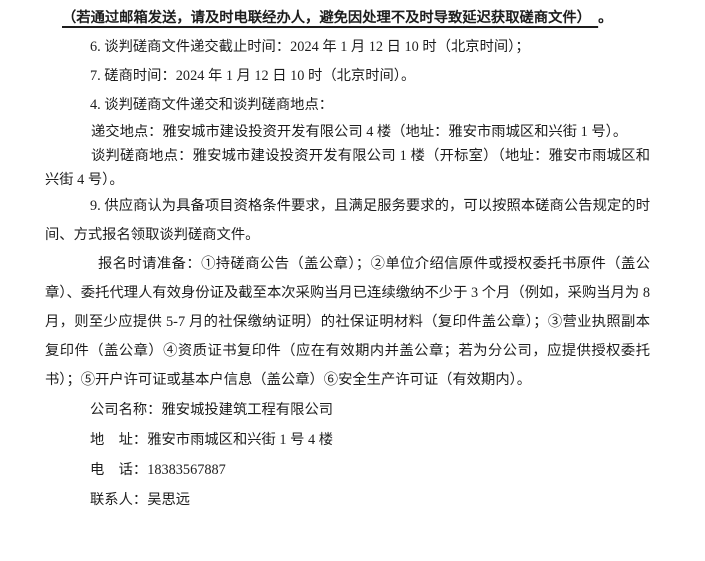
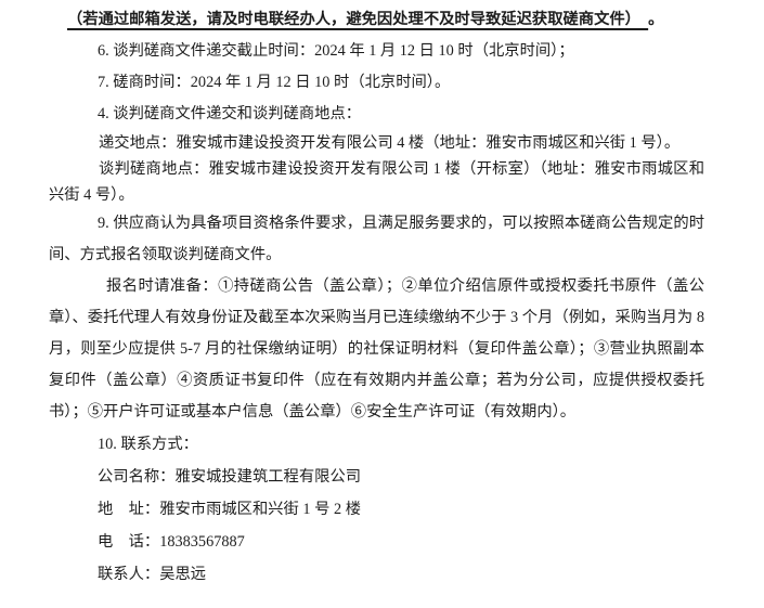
  （若通过邮箱发送，请及时电联经办人，避免因处理不及时导致延迟获取磋商文件） 。
  6. 谈判磋商文件递交截止时间：2024 年 1 月 12 日 10 时（北京时间）；
  7. 磋商时间：2024 年 1 月 12 日 10 时（北京时间）。
  4. 谈判磋商文件递交和谈判磋商地点：
  递交地点：雅安城市建设投资开发有限公司 4 楼（地址：雅安市雨城区和兴街 1 号）。
  谈判磋商地点：雅安城市建设投资开发有限公司 1 楼（开标室）（地址：雅安市雨城区和兴街 4 号）。
  9. 供应商认为具备项目资格条件要求，且满足服务要求的，可以按照本磋商公告规定的时间、方式报名领取谈判磋商文件。
  报名时请准备：①持磋商公告（盖公章）；②单位介绍信原件或授权委托书原件（盖公章）、委托代理人有效身份证及截至本次采购当月已连续缴纳不少于 3 个月（例如，采购当月为 8 月，则至少应提供 5-7 月的社保缴纳证明）的社保证明材料（复印件盖公章）；③营业执照副本复印件（盖公章）④资质证书复印件（应在有效期内并盖公章；若为分公司，应提供授权委托书）；⑤开户许可证或基本户信息（盖公章）⑥安全生产许可证（有效期内）。
+ 10. 联系方式：
  公司名称：雅安城投建筑工程有限公司
- 地 址：雅安市雨城区和兴街 1 号 4 楼
+ 地 址：雅安市雨城区和兴街 1 号 2 楼
  电 话：18383567887
  联系人：吴思远
